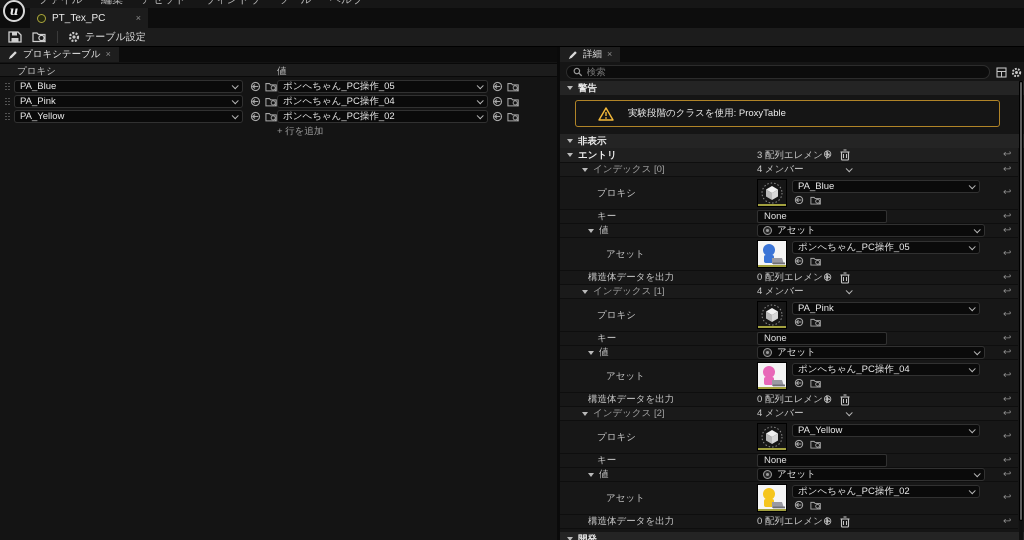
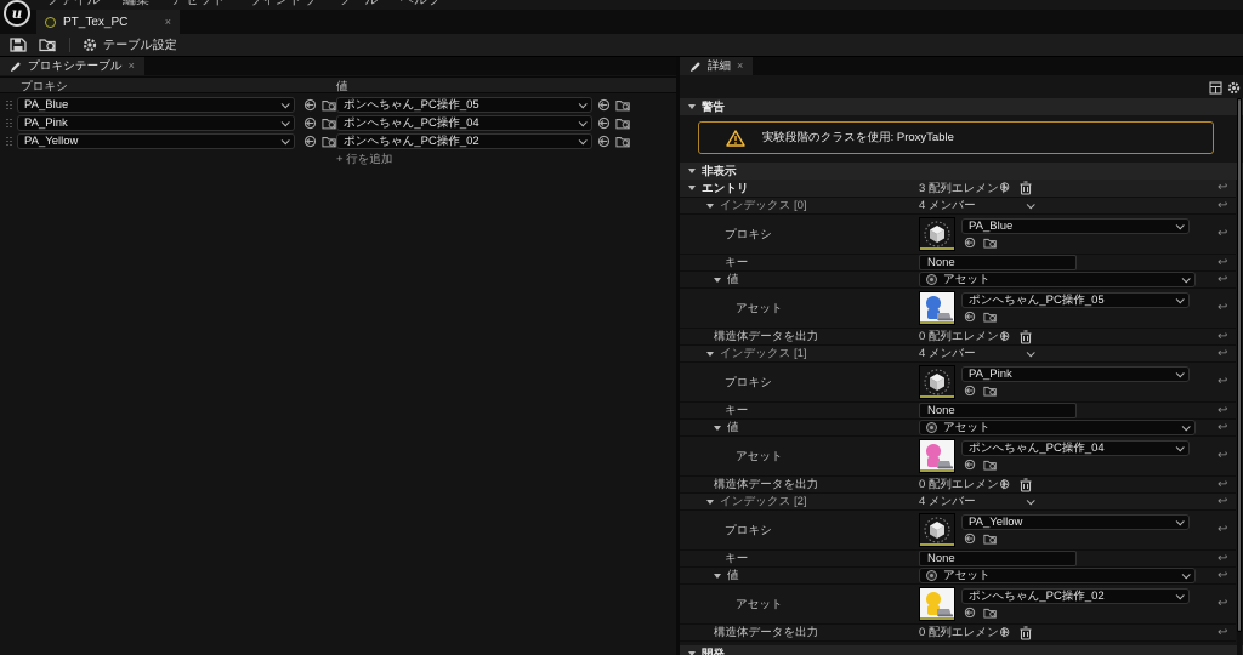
  ファイル
  編集
  アセット
  ウィンドウ
  ツール
  ヘルプ
  u
  PT_Tex_PC
  ×
  テーブル設定
  プロキシテーブル
  ×
  プロキシ
  値
  PA_Blue
  ポンへちゃん_PC操作_05
  PA_Pink
  ポンへちゃん_PC操作_04
  PA_Yellow
  ポンへちゃん_PC操作_02
  + 行を追加
  詳細
  ×
- 検索
  警告
  実験段階のクラスを使用: ProxyTable
  非表示
  エントリ
  3 配列エレメント
  ⊕
  ↩
  インデックス [0]
  4 メンバー
  ↩
  プロキシ
  PA_Blue
  ↩
  キー
  None
  ↩
  値
  アセット
  ↩
  アセット
  ポンへちゃん_PC操作_05
  ↩
  構造体データを出力
  0 配列エレメント
  ⊕
  ↩
  インデックス [1]
  4 メンバー
  ↩
  プロキシ
  PA_Pink
  ↩
  キー
  None
  ↩
  値
  アセット
  ↩
  アセット
  ポンへちゃん_PC操作_04
  ↩
  構造体データを出力
  0 配列エレメント
  ⊕
  ↩
  インデックス [2]
  4 メンバー
  ↩
  プロキシ
  PA_Yellow
  ↩
  キー
  None
  ↩
  値
  アセット
  ↩
  アセット
  ポンへちゃん_PC操作_02
  ↩
  構造体データを出力
  0 配列エレメント
  ⊕
  ↩
  開発
